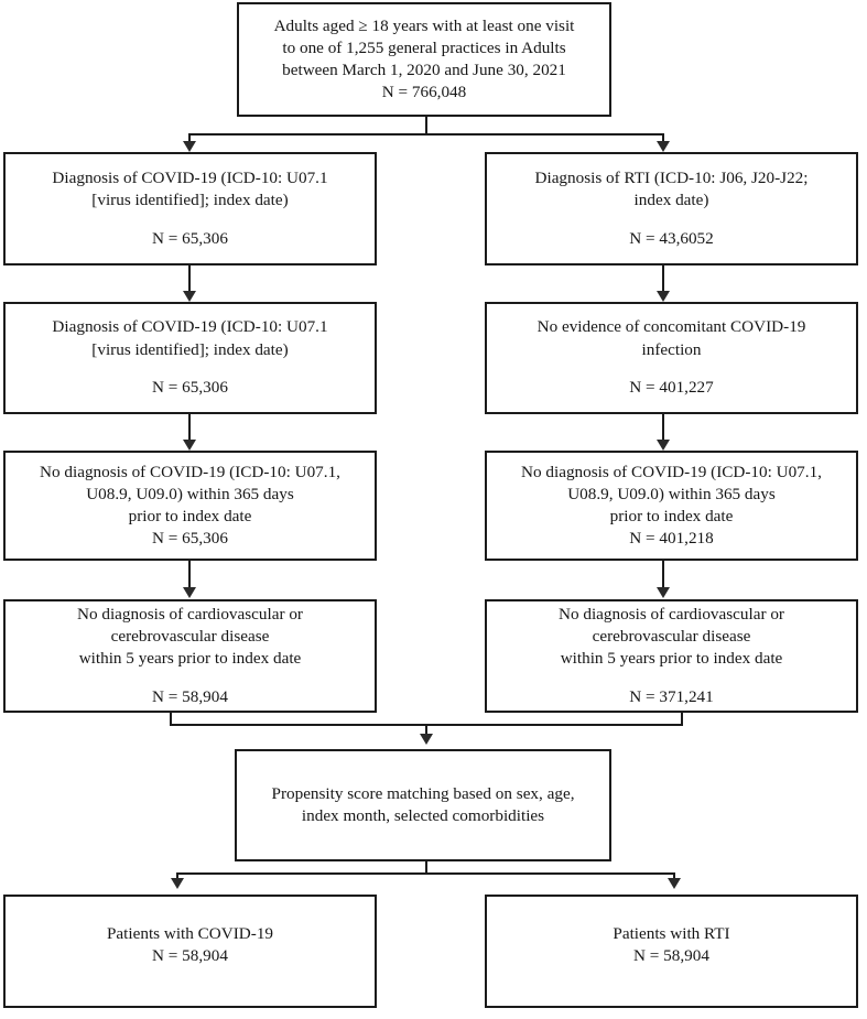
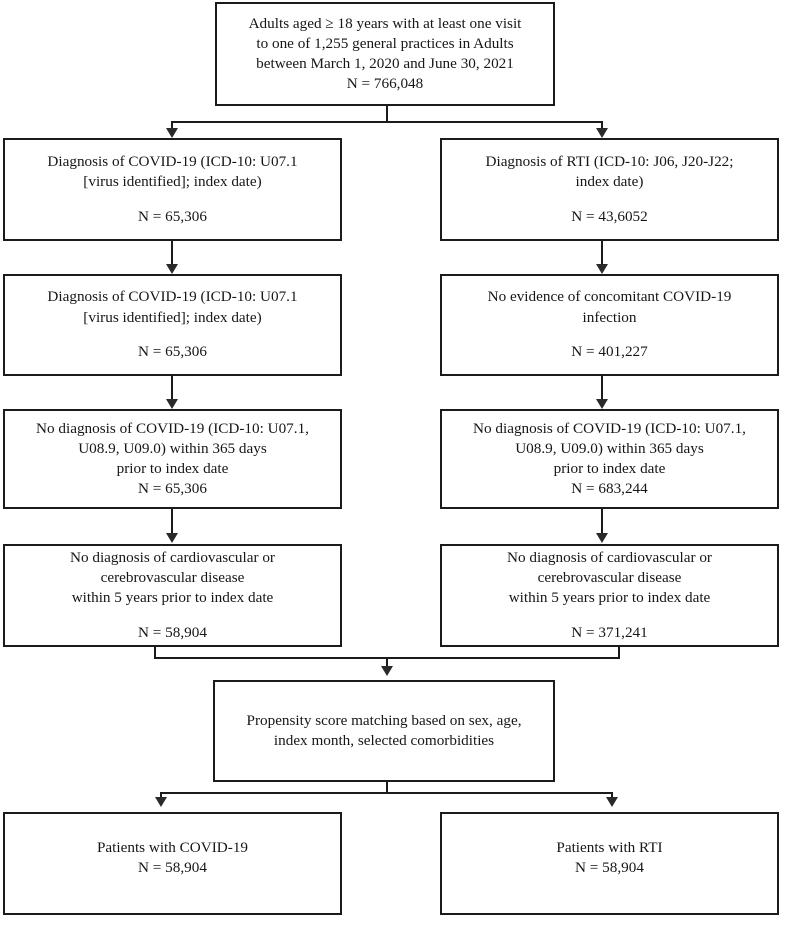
  Adults aged ≥ 18 years with at least one visit
  to one of 1,255 general practices in Adults
  between March 1, 2020 and June 30, 2021
  N = 766,048
  Diagnosis of COVID-19 (ICD-10: U07.1
  [virus identified]; index date)
  N = 65,306
  Diagnosis of RTI (ICD-10: J06, J20-J22;
  index date)
  N = 43,6052
  Diagnosis of COVID-19 (ICD-10: U07.1
  [virus identified]; index date)
  N = 65,306
  No evidence of concomitant COVID-19
  infection
  N = 401,227
  No diagnosis of COVID-19 (ICD-10: U07.1,
  U08.9, U09.0) within 365 days
  prior to index date
  N = 65,306
  No diagnosis of COVID-19 (ICD-10: U07.1,
  U08.9, U09.0) within 365 days
  prior to index date
- N = 401,218
+ N = 683,244
  No diagnosis of cardiovascular or
  cerebrovascular disease
  within 5 years prior to index date
  N = 58,904
  No diagnosis of cardiovascular or
  cerebrovascular disease
  within 5 years prior to index date
  N = 371,241
  Propensity score matching based on sex, age,
  index month, selected comorbidities
  Patients with COVID-19
  N = 58,904
  Patients with RTI
  N = 58,904
